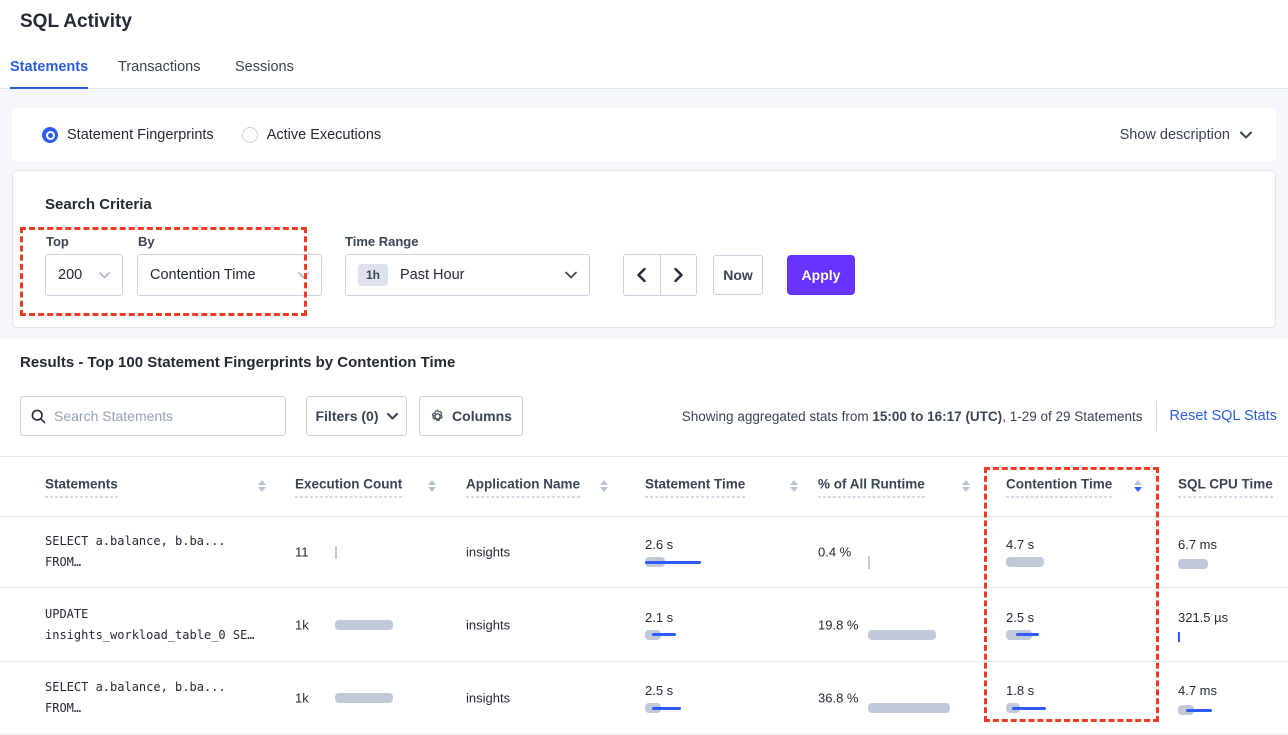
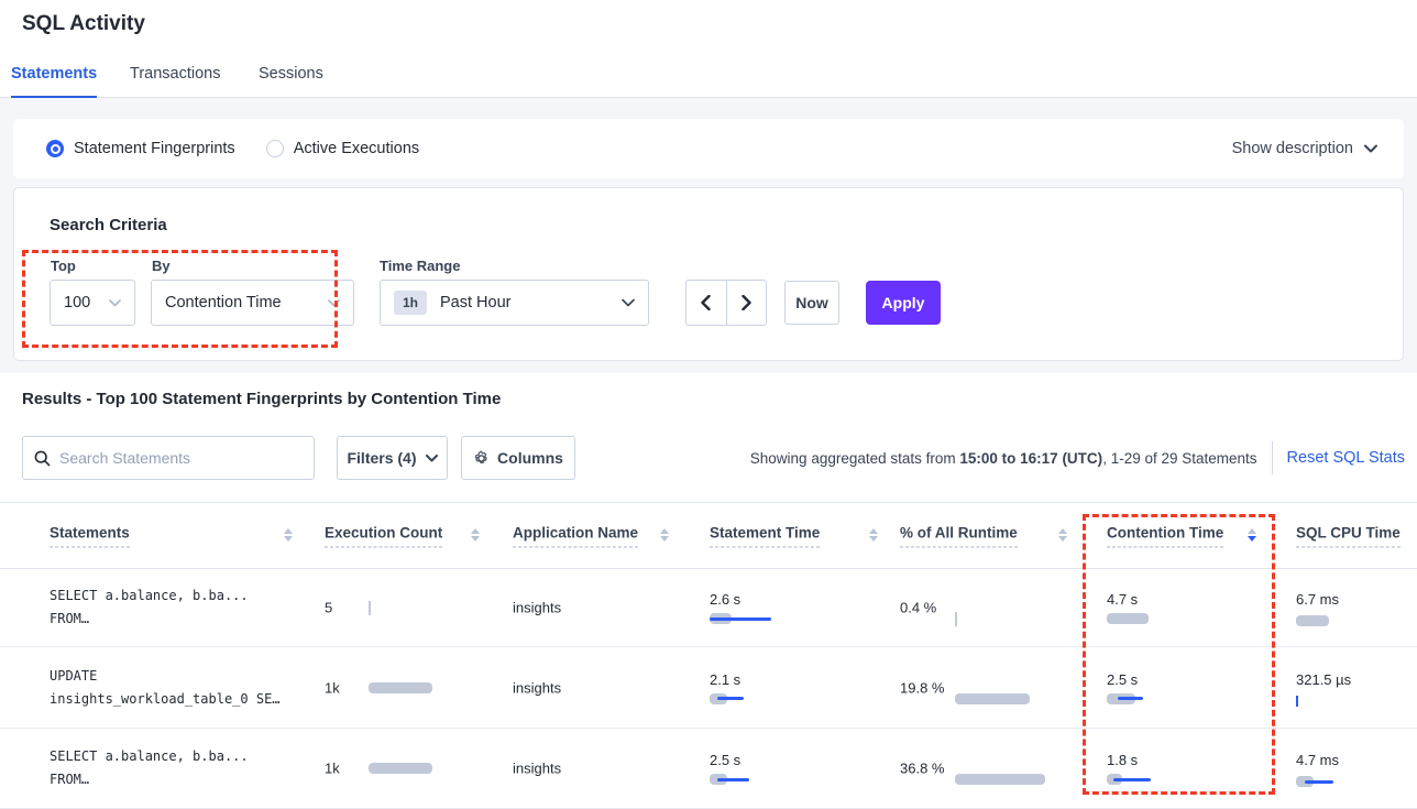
  SQL Activity
  Statements
  Transactions
  Sessions
  Statement Fingerprints
  Active Executions
  Show description
  Search Criteria
  Top
  By
  Time Range
- 200
+ 100
  Contention Time
  1h
  Past Hour
  Now
  Apply
  Results - Top 100 Statement Fingerprints by Contention Time
  Search Statements
- Filters (0)
+ Filters (4)
  Columns
  Showing aggregated stats from 15:00 to 16:17 (UTC), 1-29 of 29 Statements
  Reset SQL Stats
  Statements
  Execution Count
  Application Name
  Statement Time
  % of All Runtime
  Contention Time
  SQL CPU Time
  SELECT a.balance, b.ba...
  FROM…
- 11
+ 5
  insights
  2.6 s
  0.4 %
  4.7 s
  6.7 ms
  UPDATE
  insights_workload_table_0 SE…
  1k
  insights
  2.1 s
  19.8 %
  2.5 s
  321.5 µs
  SELECT a.balance, b.ba...
  FROM…
  1k
  insights
  2.5 s
  36.8 %
  1.8 s
  4.7 ms
